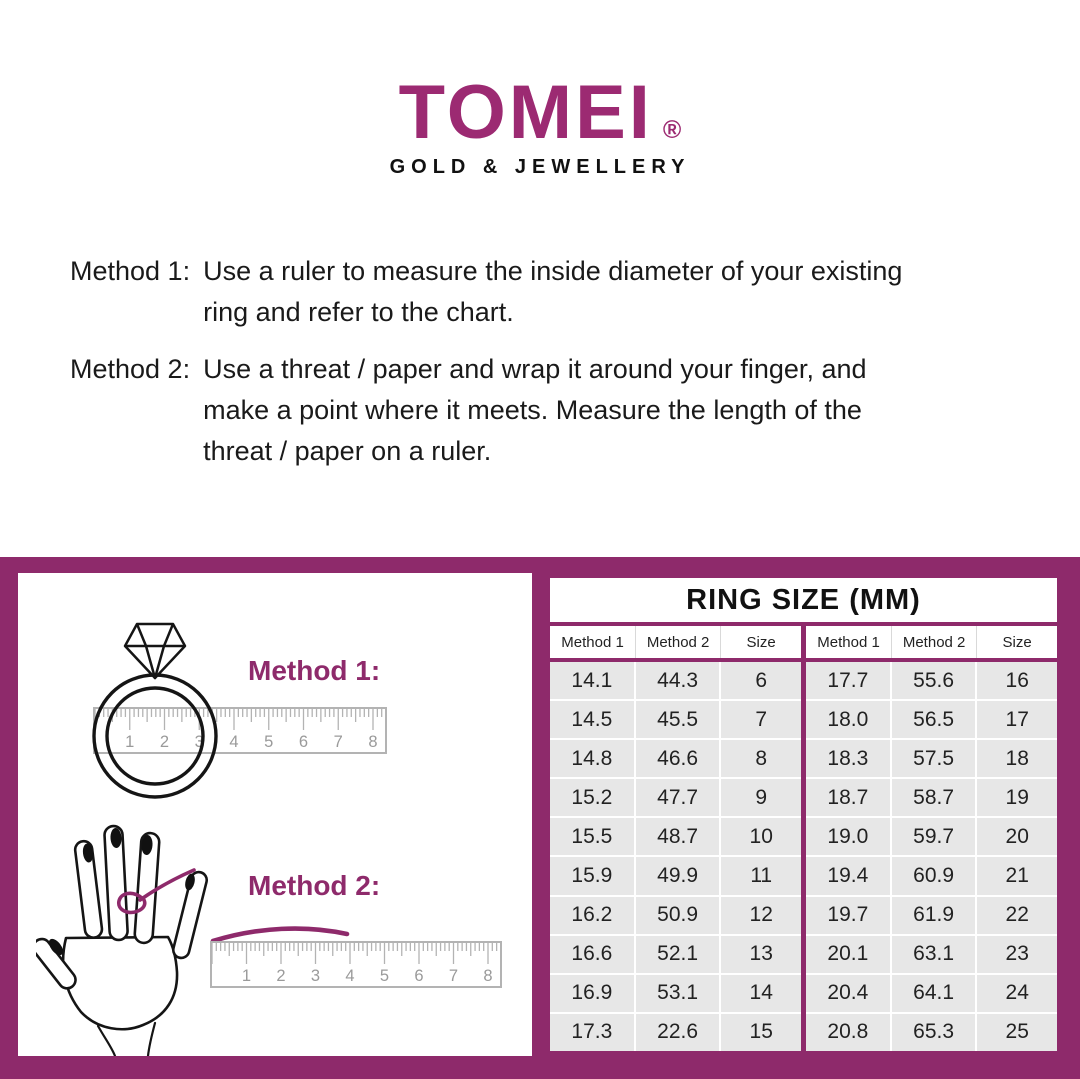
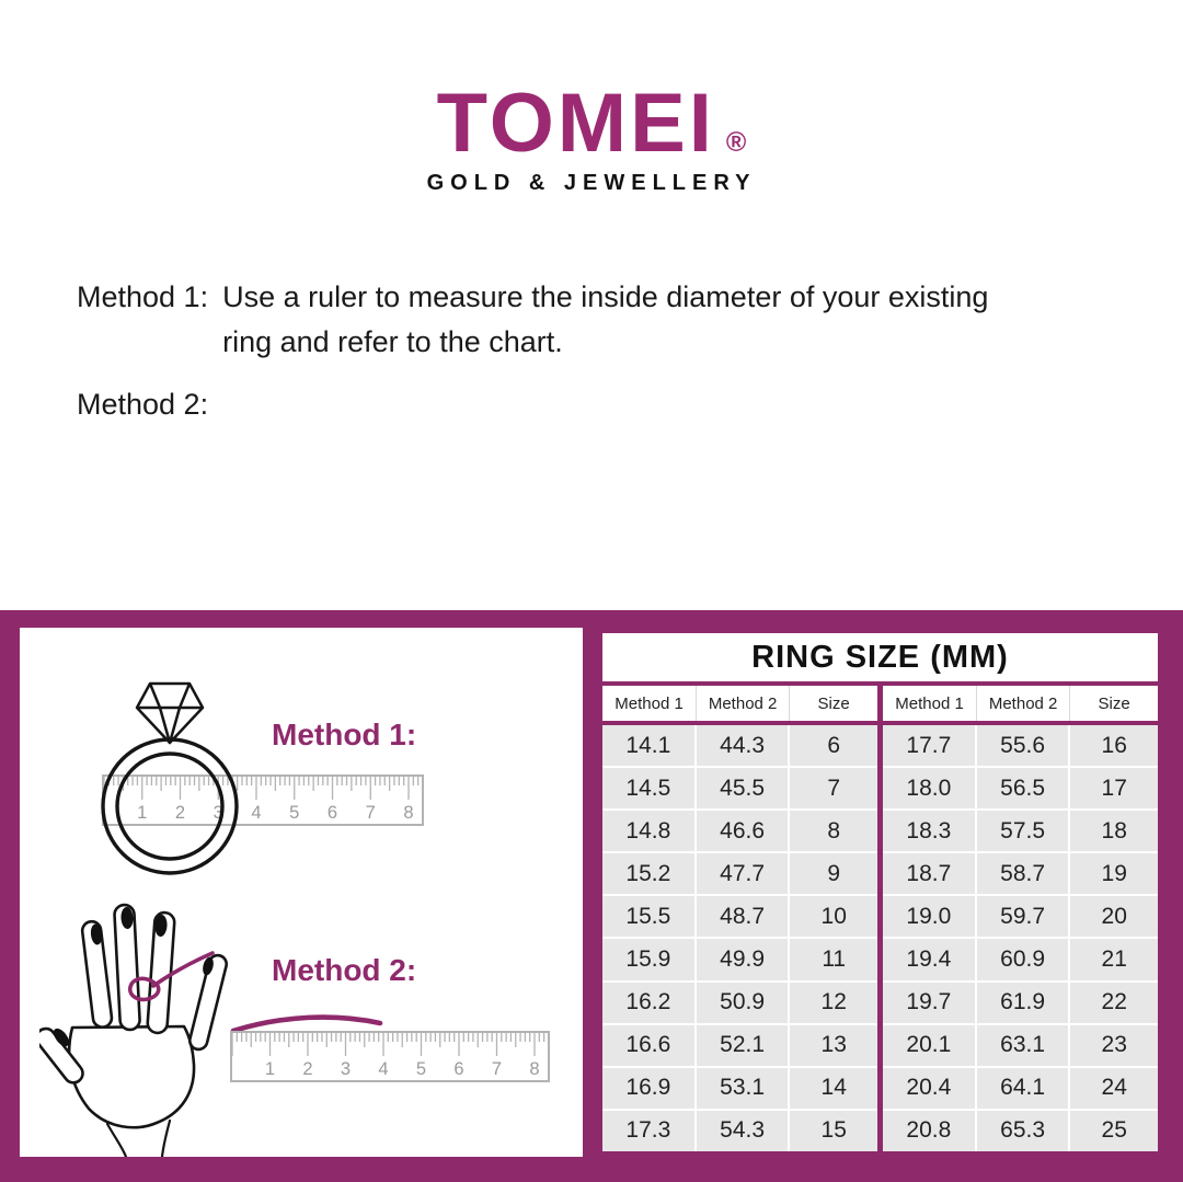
  TOMEI
  ®
  GOLD & JEWELLERY
  Method 1:
  Use a ruler to measure the inside diameter of your existing ring and refer to the chart.
  Method 2:
- Use a threat / paper and wrap it around your finger, and make a point where it meets. Measure the length of the threat / paper on a ruler.
  1
  2
  3
  4
  5
  6
  7
  8
  Method 1:
  Method 2:
  1
  2
  3
  4
  5
  6
  7
  8
  RING SIZE (MM)
  Method 1
  Method 2
  Size
  Method 1
  Method 2
  Size
  14.1
  44.3
  6
  14.5
  45.5
  7
  14.8
  46.6
  8
  15.2
  47.7
  9
  15.5
  48.7
  10
  15.9
  49.9
  11
  16.2
  50.9
  12
  16.6
  52.1
  13
  16.9
  53.1
  14
  17.3
- 22.6
+ 54.3
  15
  17.7
  55.6
  16
  18.0
  56.5
  17
  18.3
  57.5
  18
  18.7
  58.7
  19
  19.0
  59.7
  20
  19.4
  60.9
  21
  19.7
  61.9
  22
  20.1
  63.1
  23
  20.4
  64.1
  24
  20.8
  65.3
  25
